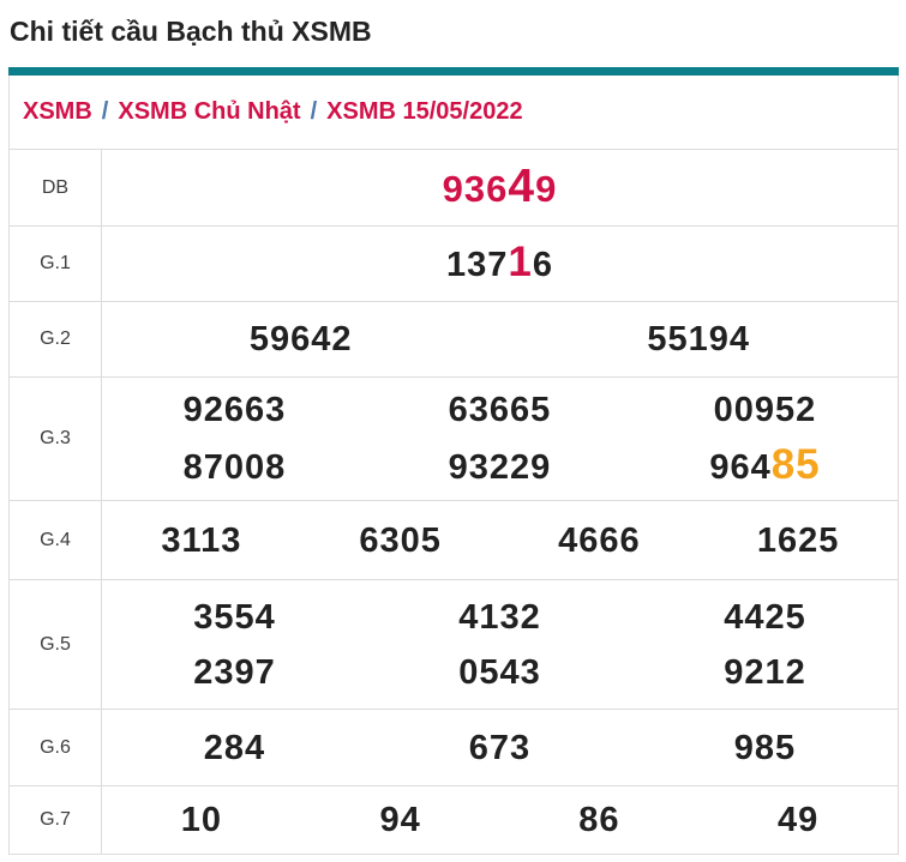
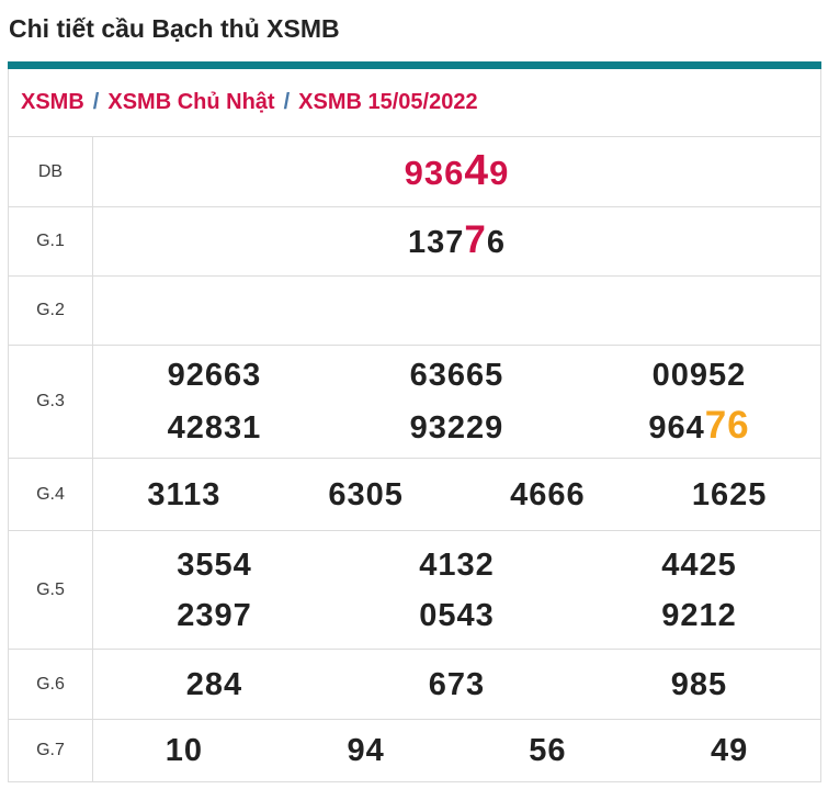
  Chi tiết cầu Bạch thủ XSMB
  XSMB
  /
  XSMB Chủ Nhật
  /
  XSMB 15/05/2022
  DB
  93649
  G.1
- 13716
+ 13776
  G.2
- 59642
- 55194
  G.3
  92663
  63665
  00952
- 87008
+ 42831
  93229
- 96485
+ 96476
  G.4
  3113
  6305
  4666
  1625
  G.5
  3554
  4132
  4425
  2397
  0543
  9212
  G.6
  284
  673
  985
  G.7
  10
  94
- 86
+ 56
  49
